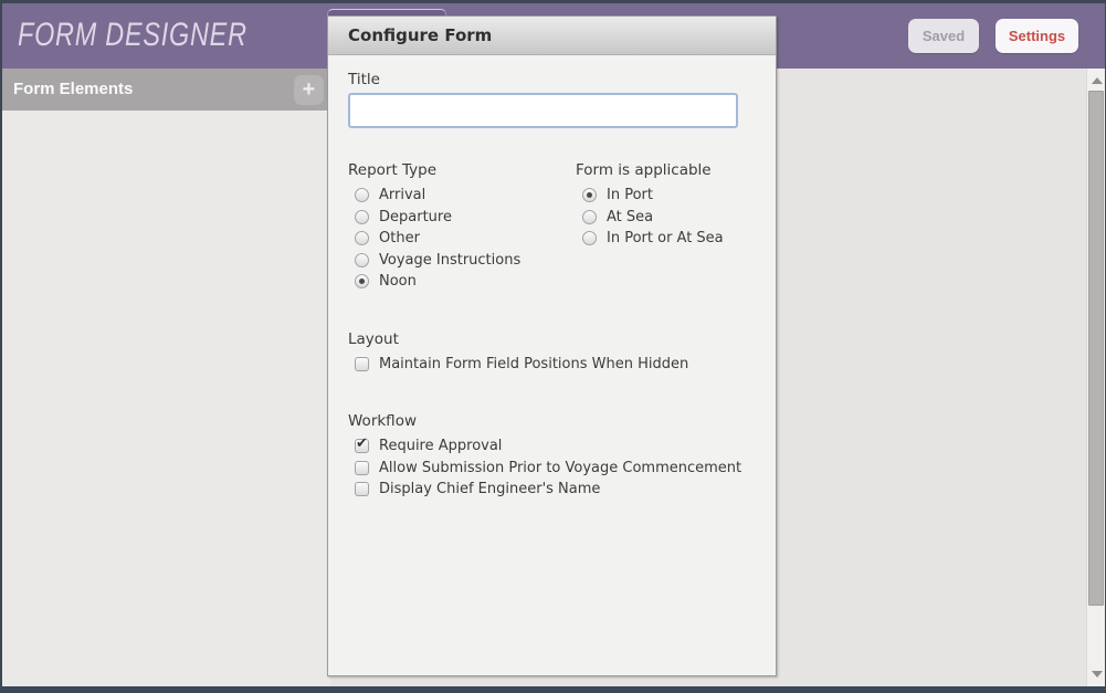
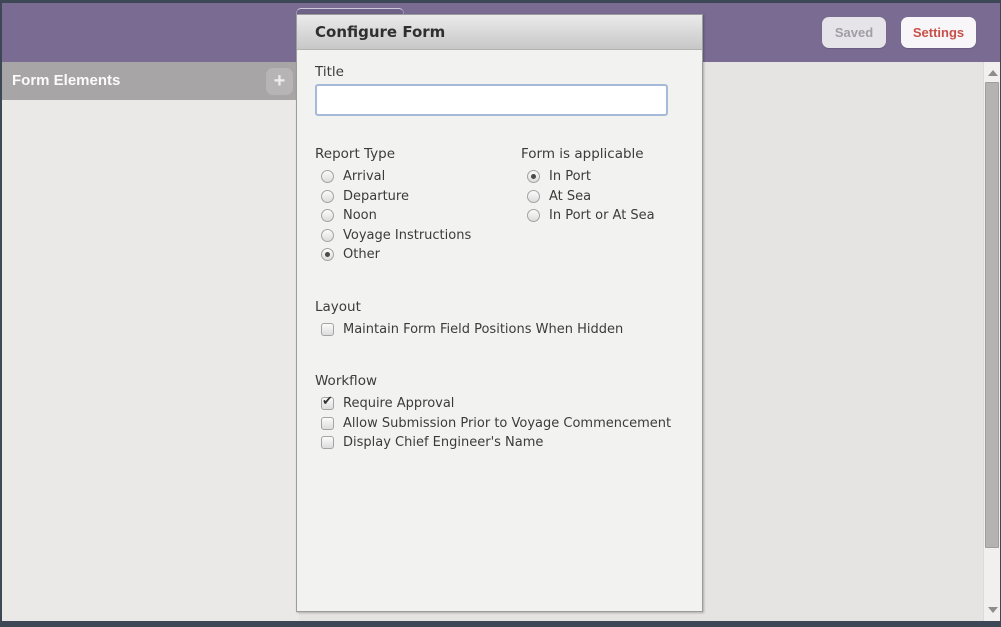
- FORM DESIGNER
  Saved
  Settings
  Form Elements
  +
  Configure Form
  Title
  Report Type
  Arrival
  Departure
- Other
+ Noon
  Voyage Instructions
- Noon
+ Other
  Form is applicable
  In Port
  At Sea
  In Port or At Sea
  Layout
  Maintain Form Field Positions When Hidden
  Workflow
  Require Approval
  Allow Submission Prior to Voyage Commencement
  Display Chief Engineer's Name
